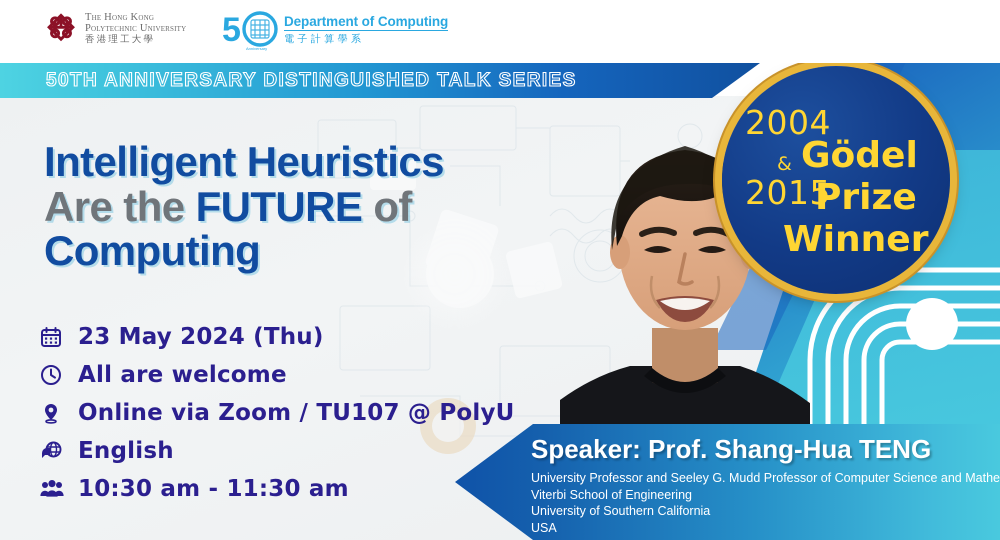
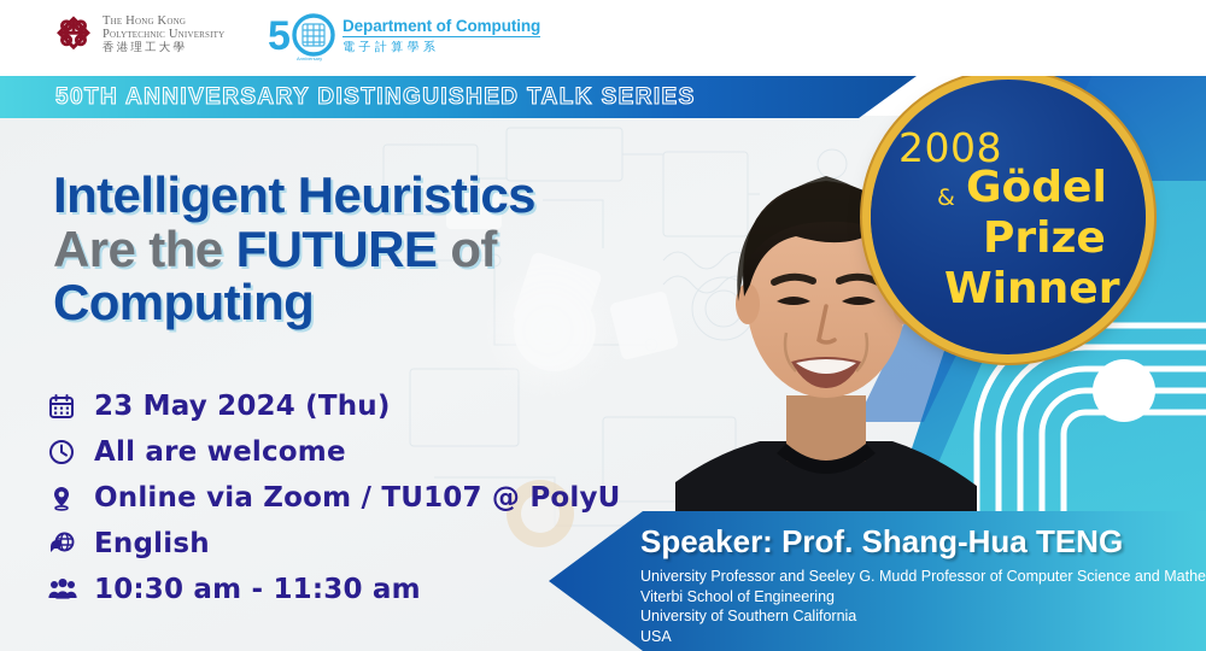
  The Hong Kong
  Polytechnic University
  香港理工大學
  5
  Department of Computing
  電子計算學系
  50TH ANNIVERSARY DISTINGUISHED TALK SERIES
- 2004
+ 2008
  &
- 2015
  Gödel
  Prize
  Winner
  Intelligent Heuristics
  Are the FUTURE of
  Computing
  23 May 2024 (Thu)
  All are welcome
  Online via Zoom / TU107 @ PolyU
  English
  10:30 am - 11:30 am
  Speaker: Prof. Shang-Hua TENG
  University Professor and Seeley G. Mudd Professor of Computer Science and Mathe
  Viterbi School of Engineering
  University of Southern California
  USA
